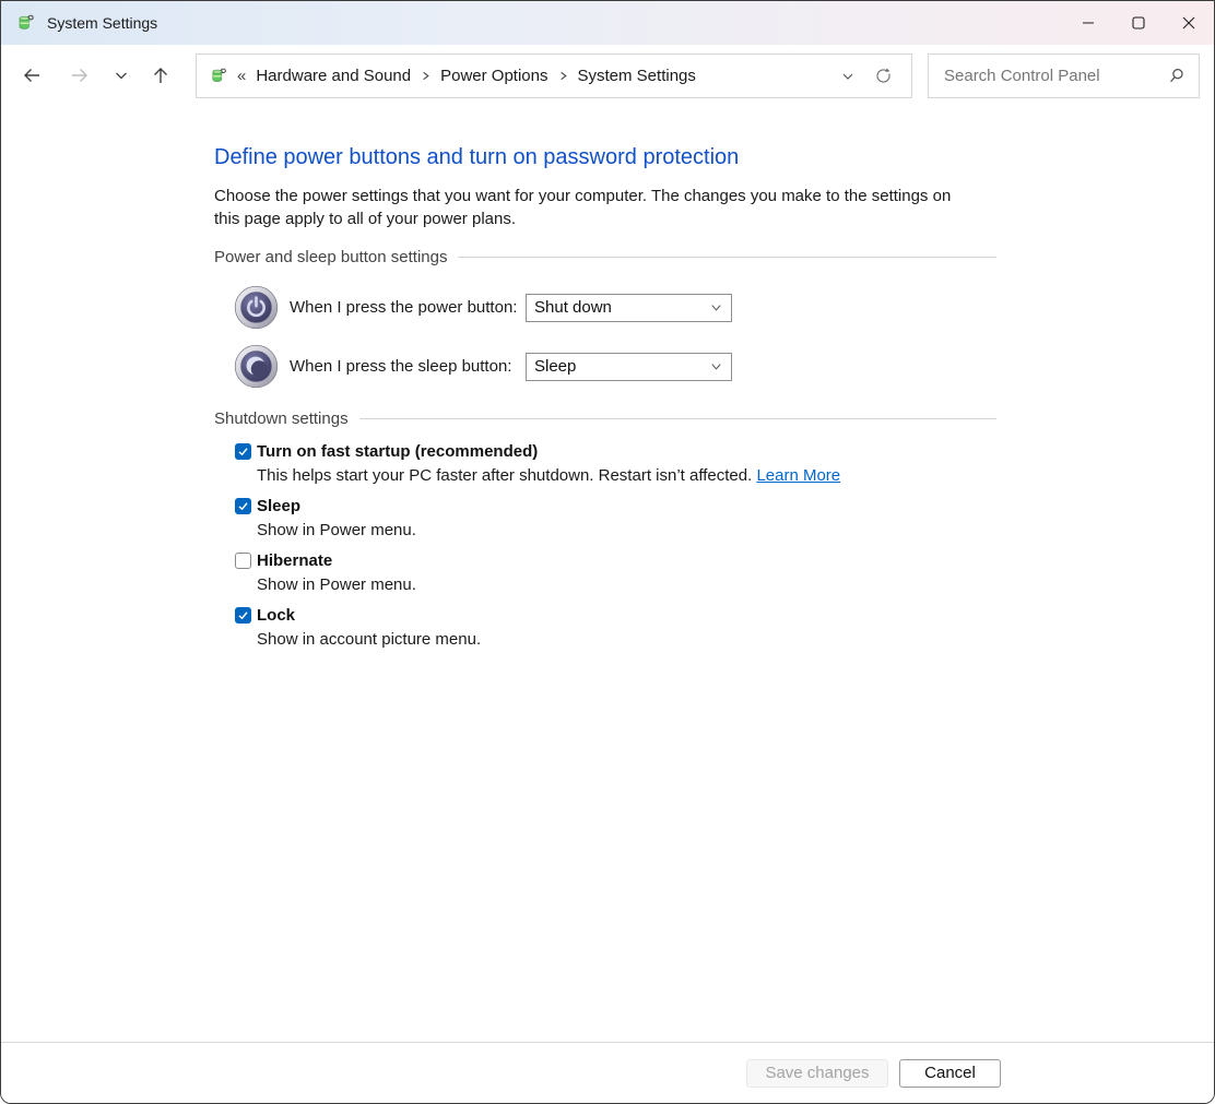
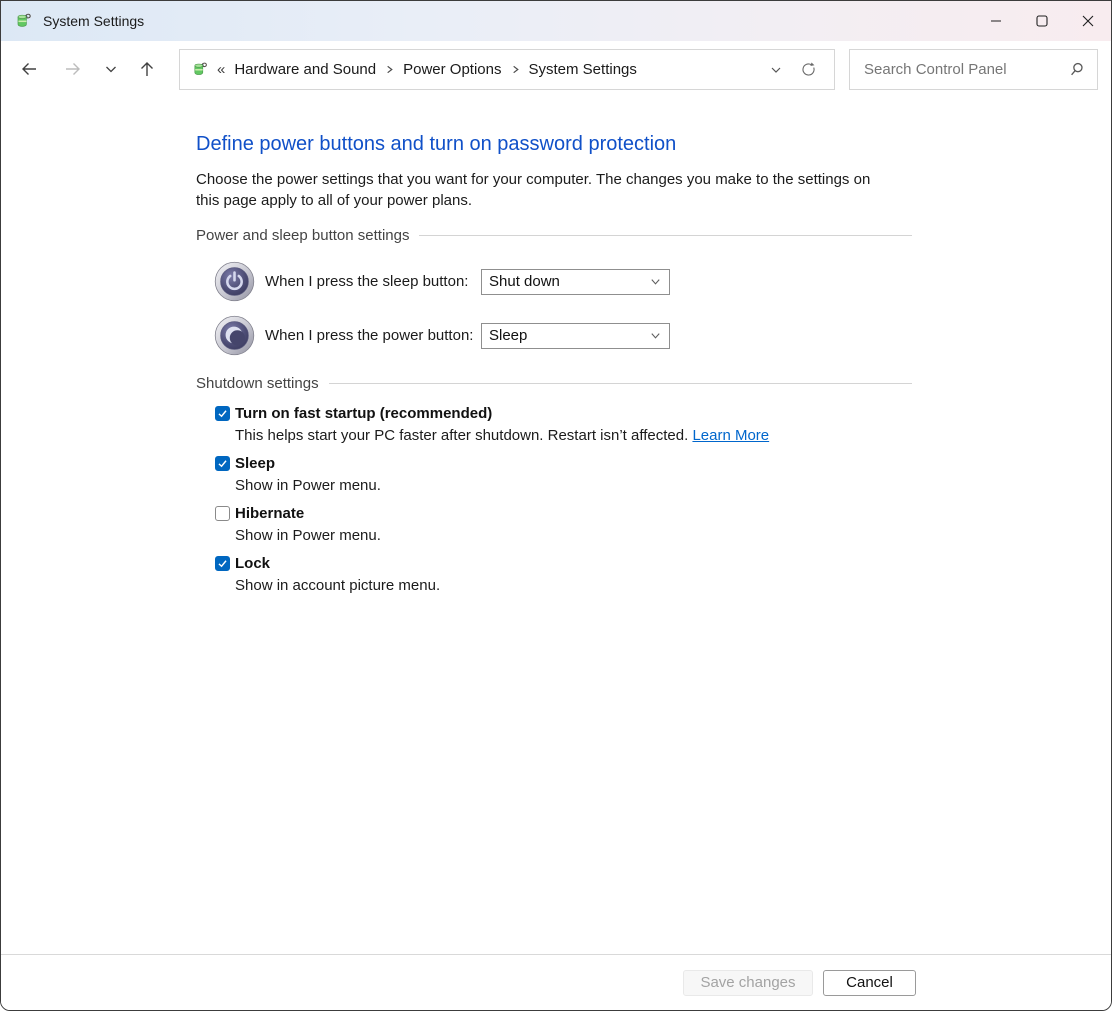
  System Settings
  «
  Hardware and Sound
  Power Options
  System Settings
  Search Control Panel
  Define power buttons and turn on password protection
  Choose the power settings that you want for your computer. The changes you make to the settings on this page apply to all of your power plans.
  Power and sleep button settings
- When I press the power button:
+ When I press the sleep button:
  Shut down
- When I press the sleep button:
+ When I press the power button:
  Sleep
  Shutdown settings
  Turn on fast startup (recommended)
  This helps start your PC faster after shutdown. Restart isn’t affected. Learn More
  Sleep
  Show in Power menu.
  Hibernate
  Show in Power menu.
  Lock
  Show in account picture menu.
  Save changes
  Cancel
